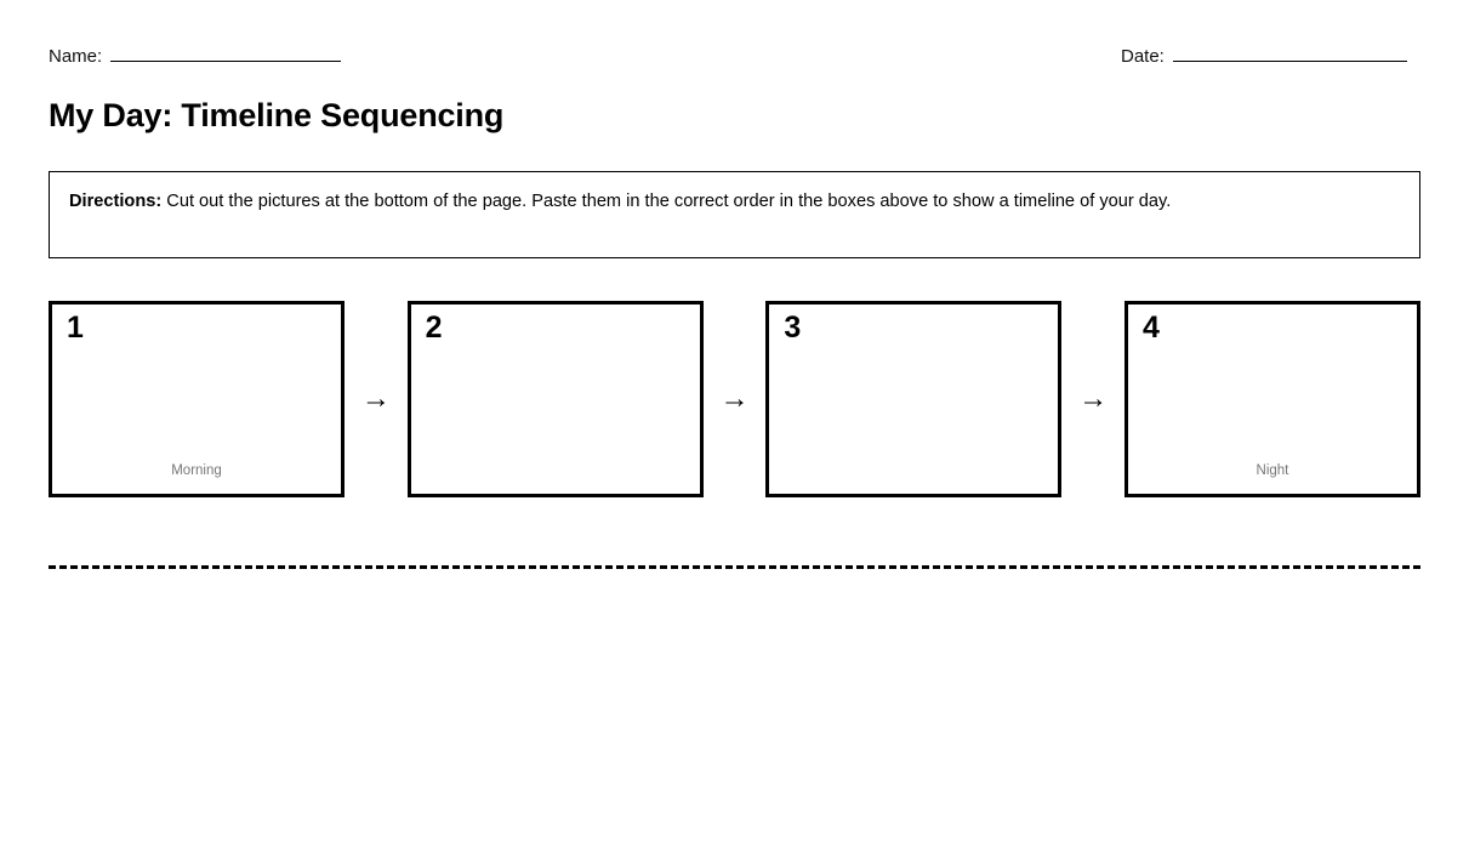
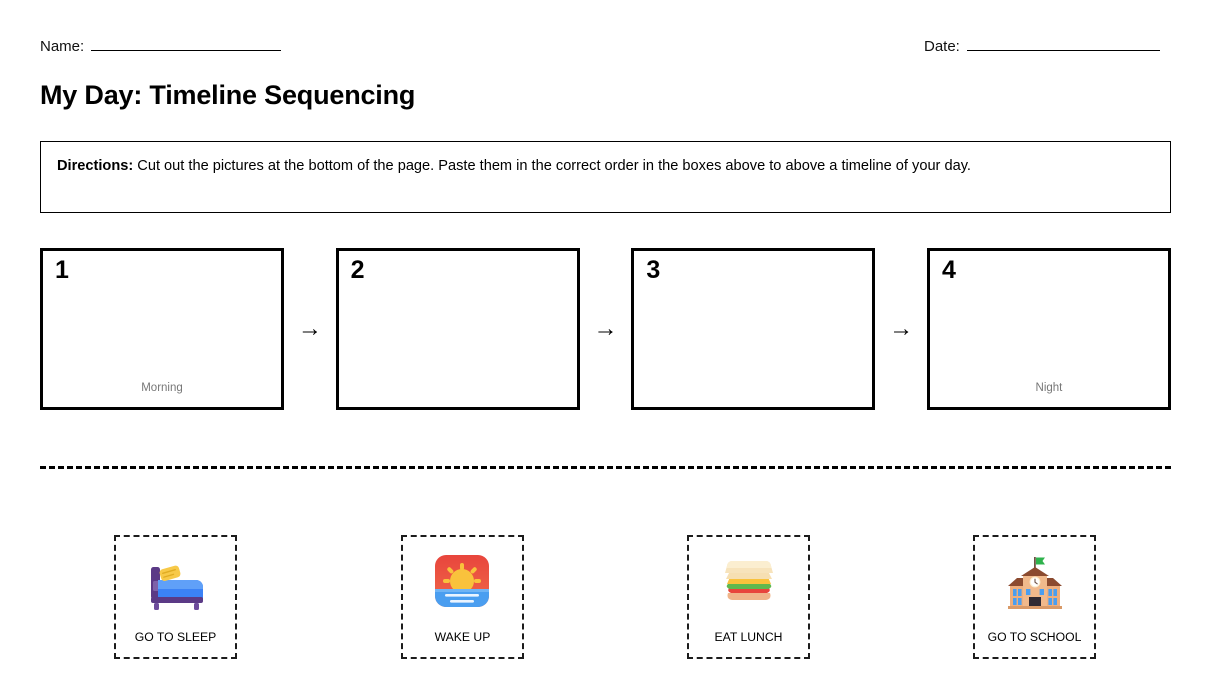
  Name:
  Date:
  My Day: Timeline Sequencing
- Directions: Cut out the pictures at the bottom of the page. Paste them in the correct order in the boxes above to show a timeline of your day.
+ Directions: Cut out the pictures at the bottom of the page. Paste them in the correct order in the boxes above to above a timeline of your day.
  1
  Morning
  →
  2
  →
  3
  →
  4
  Night
+ GO TO SLEEP
+ WAKE UP
+ EAT LUNCH
+ GO TO SCHOOL
